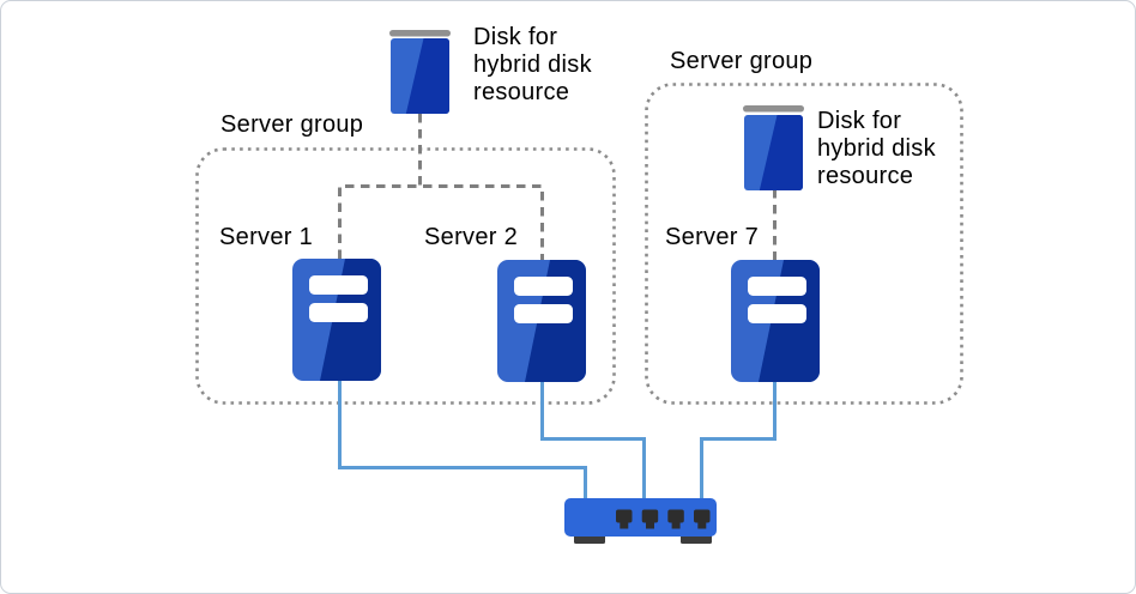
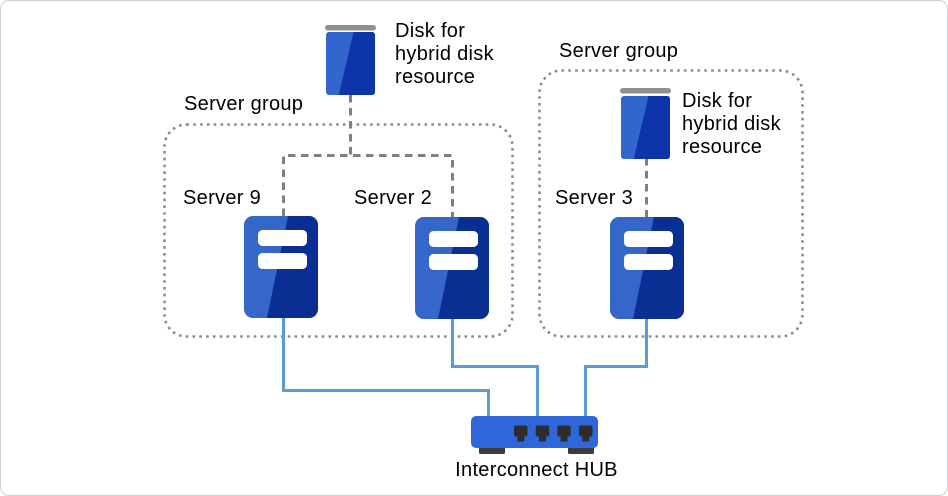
  Disk for
  hybrid disk
  resource
  Server group
  Server group
- Server 1
+ Server 9
  Server 2
- Server 7
+ Server 3
  Disk for
  hybrid disk
  resource
+ Interconnect HUB
